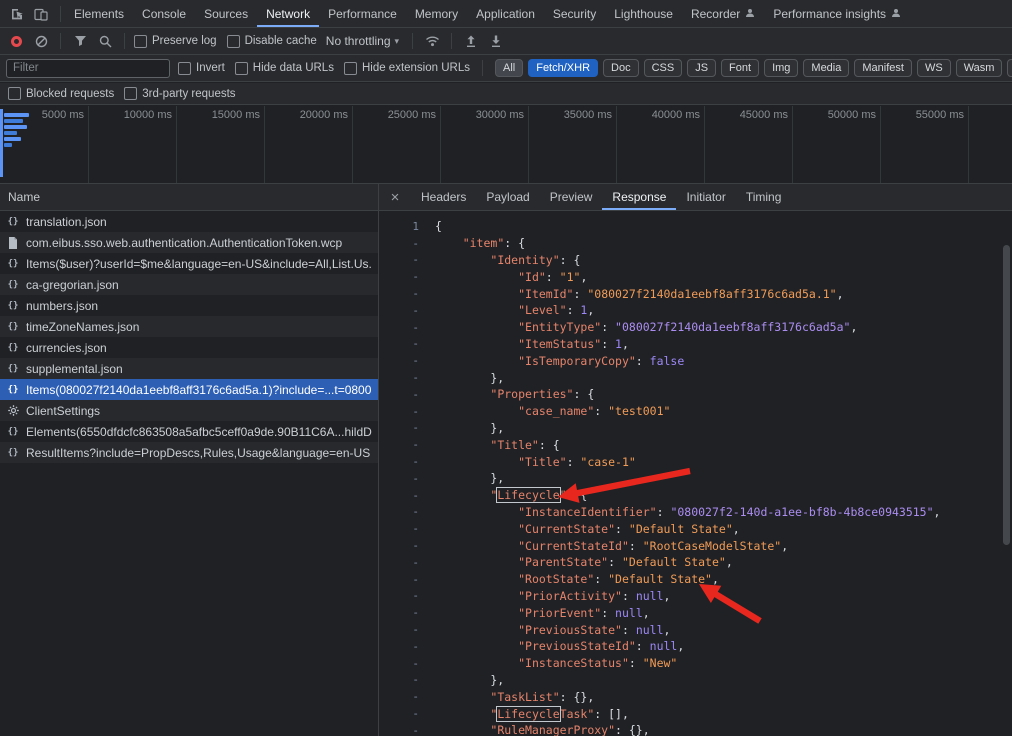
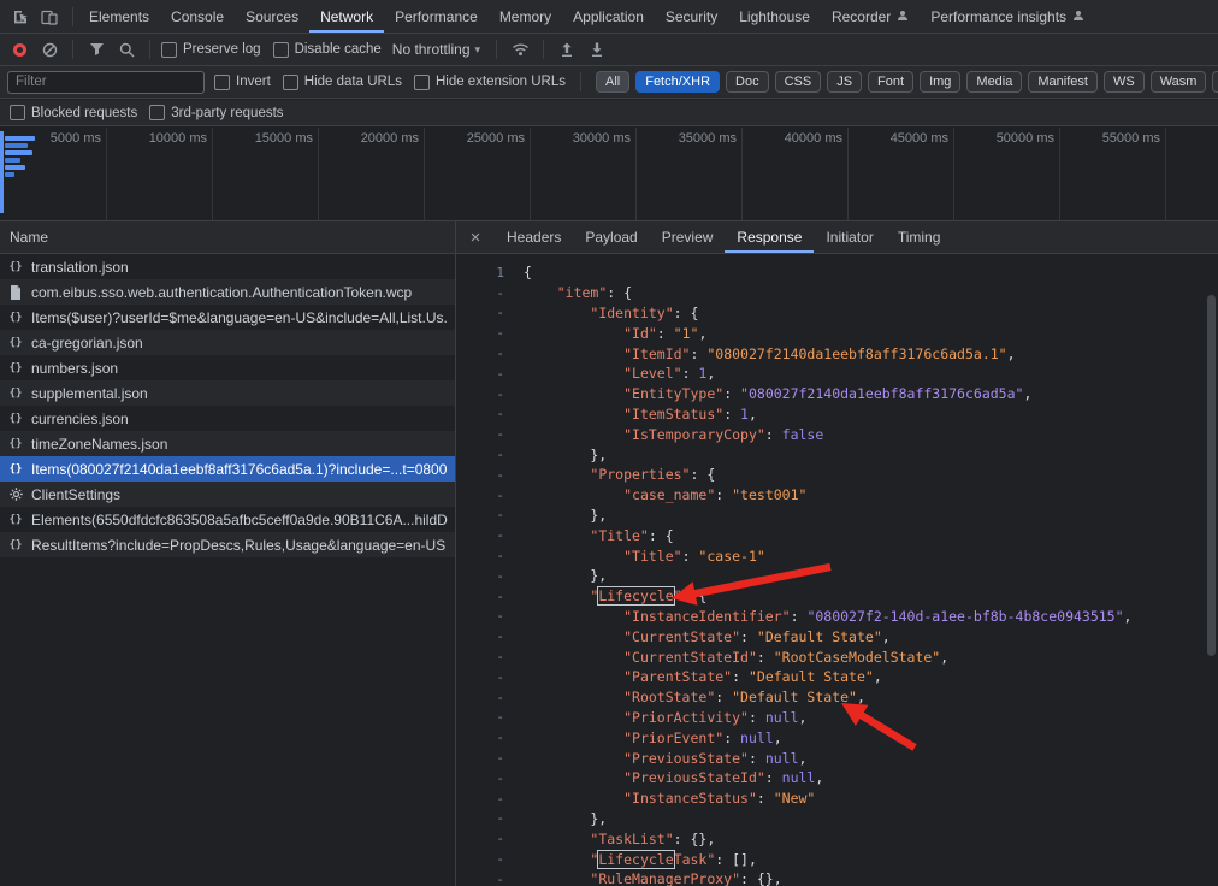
  Elements
  Console
  Sources
  Network
  Performance
  Memory
  Application
  Security
  Lighthouse
  Recorder
  Performance insights
  Preserve log
  Disable cache
  No throttling
  ▾
  Filter
  Invert
  Hide data URLs
  Hide extension URLs
  All
  Fetch/XHR
  Doc
  CSS
  JS
  Font
  Img
  Media
  Manifest
  WS
  Wasm
  Blocked requests
  3rd-party requests
  5000 ms
  10000 ms
  15000 ms
  20000 ms
  25000 ms
  30000 ms
  35000 ms
  40000 ms
  45000 ms
  50000 ms
  55000 ms
  Name
  {}
  translation.json
  com.eibus.sso.web.authentication.AuthenticationToken.wcp
  {}
  Items($user)?userId=$me&language=en-US&include=All,List.Us.
  {}
  ca-gregorian.json
  {}
  numbers.json
  {}
- timeZoneNames.json
+ supplemental.json
  {}
  currencies.json
  {}
- supplemental.json
+ timeZoneNames.json
  {}
  Items(080027f2140da1eebf8aff3176c6ad5a.1)?include=...t=0800
  ClientSettings
  {}
  Elements(6550dfdcfc863508a5afbc5ceff0a9de.90B11C6A...hildD
  {}
  ResultItems?include=PropDescs,Rules,Usage&language=en-US
  ×
  Headers
  Payload
  Preview
  Response
  Initiator
  Timing
  1
  {
  -
  "item": {
  -
  "Identity": {
  -
  "Id": "1",
  -
  "ItemId": "080027f2140da1eebf8aff3176c6ad5a.1",
  -
  "Level": 1,
  -
  "EntityType": "080027f2140da1eebf8aff3176c6ad5a",
  -
  "ItemStatus": 1,
  -
  "IsTemporaryCopy": false
  -
  },
  -
  "Properties": {
  -
  "case_name": "test001"
  -
  },
  -
  "Title": {
  -
  "Title": "case-1"
  -
  },
  -
  "Lifecycle {
  -
  "InstanceIdentifier": "080027f2-140d-a1ee-bf8b-4b8ce0943515",
  -
  "CurrentState": "Default State",
  -
  "CurrentStateId": "RootCaseModelState",
  -
  "ParentState": "Default State",
  -
  "RootState": "Default State",
  -
  "PriorActivity": null,
  -
  "PriorEvent": null,
  -
  "PreviousState": null,
  -
  "PreviousStateId": null,
  -
  "InstanceStatus": "New"
  -
  },
  -
  "TaskList": {},
  -
  "LifecycleTask": [],
  -
  "RuleManagerProxy": {},
